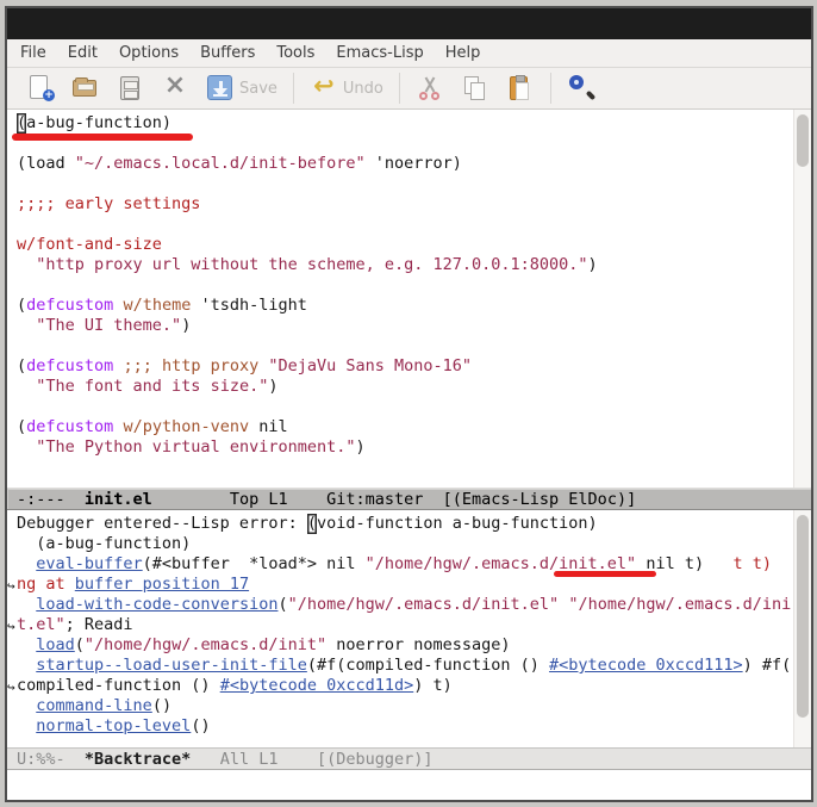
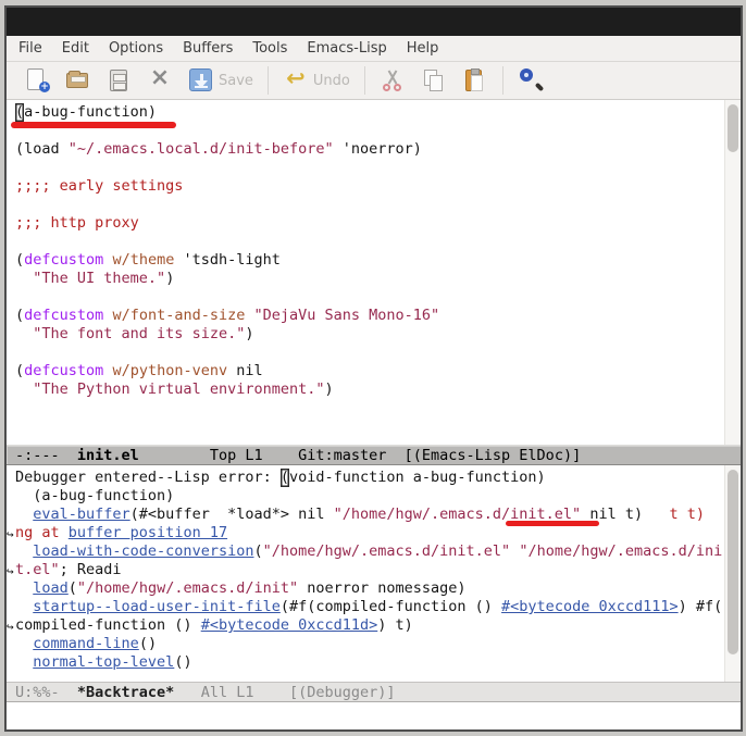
  File
  Edit
  Options
  Buffers
  Tools
  Emacs-Lisp
  Help
  +
  ×
  Save
  ↩
  Undo
  (a-bug-function)
  (load "~/.emacs.local.d/init-before" 'noerror)
  ;;;; early settings
- w/font-and-size
+ ;;; http proxy
- "http proxy url without the scheme, e.g. 127.0.0.1:8000.")
  (defcustom w/theme 'tsdh-light
  "The UI theme.")
- (defcustom ;;; http proxy "DejaVu Sans Mono-16"
+ (defcustom w/font-and-size "DejaVu Sans Mono-16"
  "The font and its size.")
  (defcustom w/python-venv nil
  "The Python virtual environment.")
  -:--- init.el Top L1 Git:master [(Emacs-Lisp ElDoc)]
  Debugger entered--Lisp error: (void-function a-bug-function)
  (a-bug-function)
  eval-buffer(#<buffer *load*> nil "/home/hgw/.emacs.d/init.el" nil t) t t)
  ↪
  ng at buffer position 17
  load-with-code-conversion("/home/hgw/.emacs.d/init.el" "/home/hgw/.emacs.d/ini
  ↪
  t.el"; Readi
  load("/home/hgw/.emacs.d/init" noerror nomessage)
  startup--load-user-init-file(#f(compiled-function () #<bytecode 0xccd111>) #f(
  ↪
  compiled-function () #<bytecode 0xccd11d>) t)
  command-line()
  normal-top-level()
  U:%%- *Backtrace* All L1 [(Debugger)]
